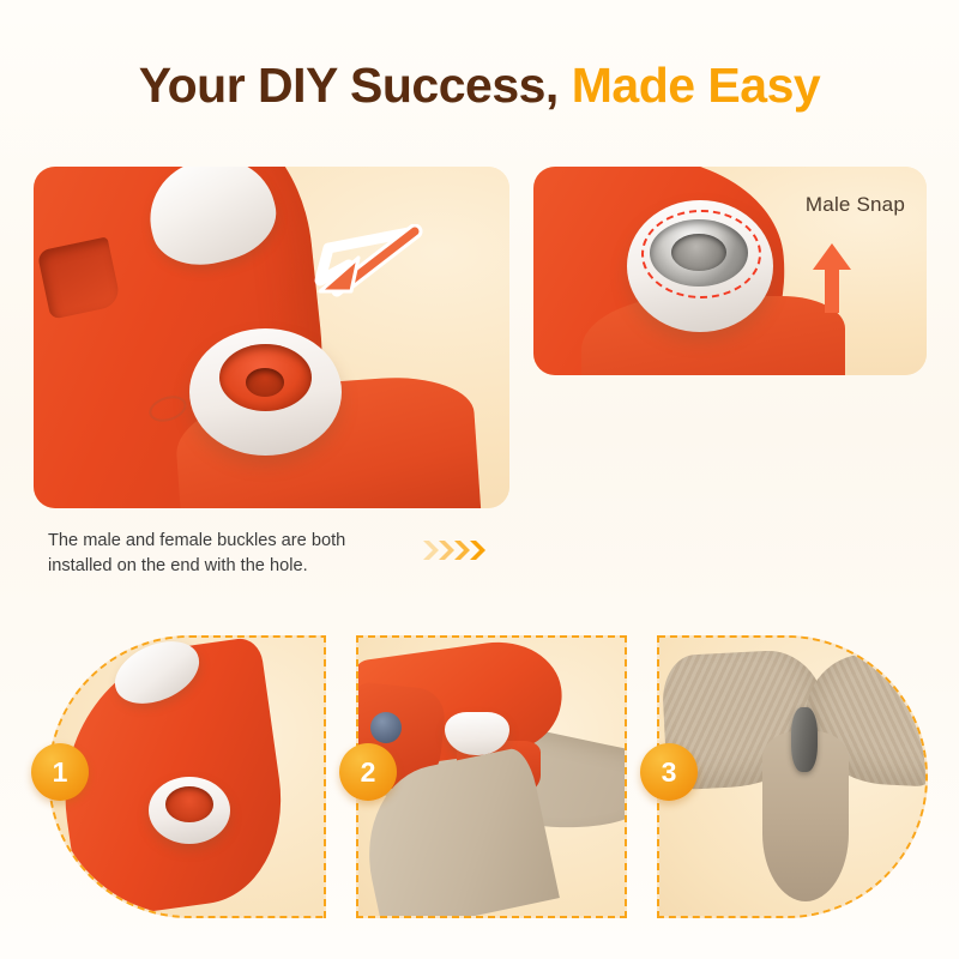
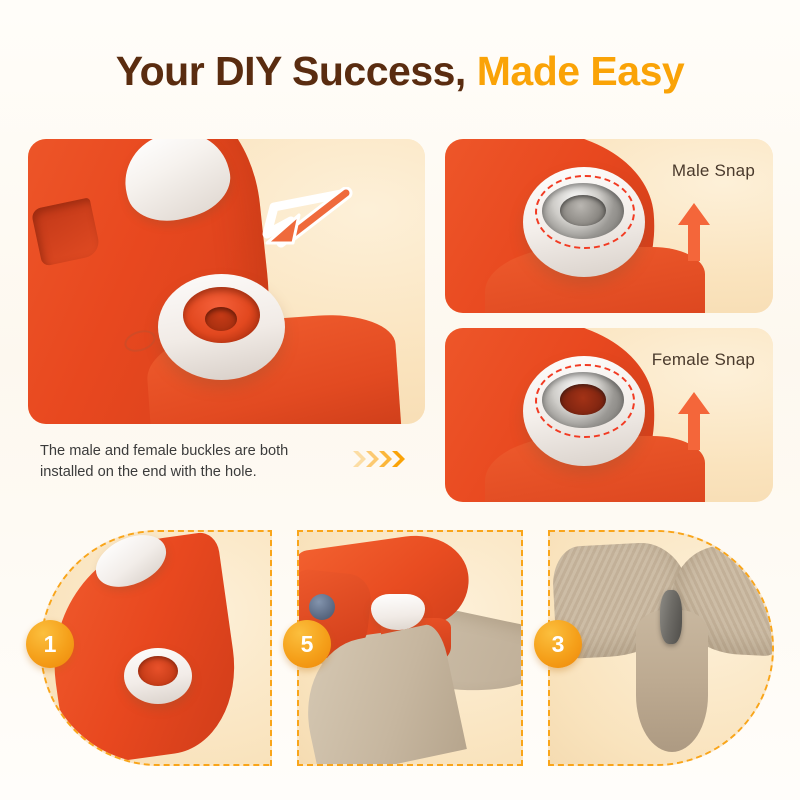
  Your DIY Success, Made Easy
  Male Snap
+ Female Snap
  The male and female buckles are both installed on the end with the hole.
  1
- 2
+ 5
  3
